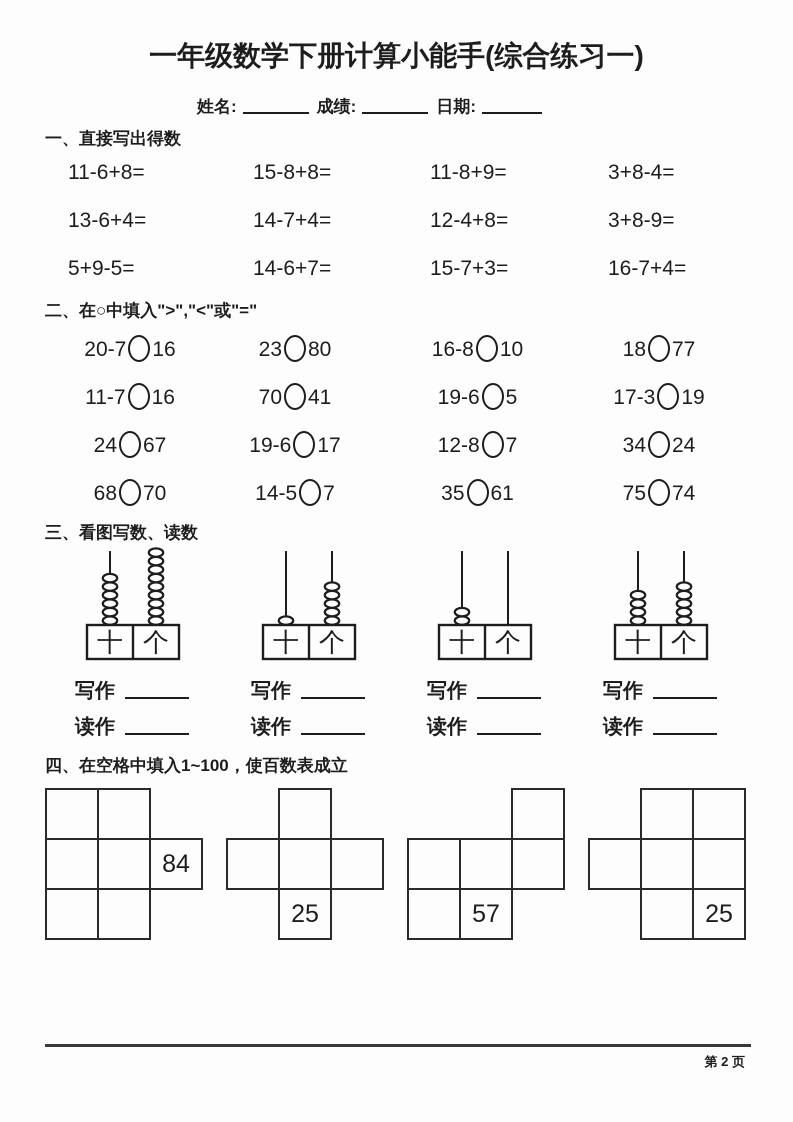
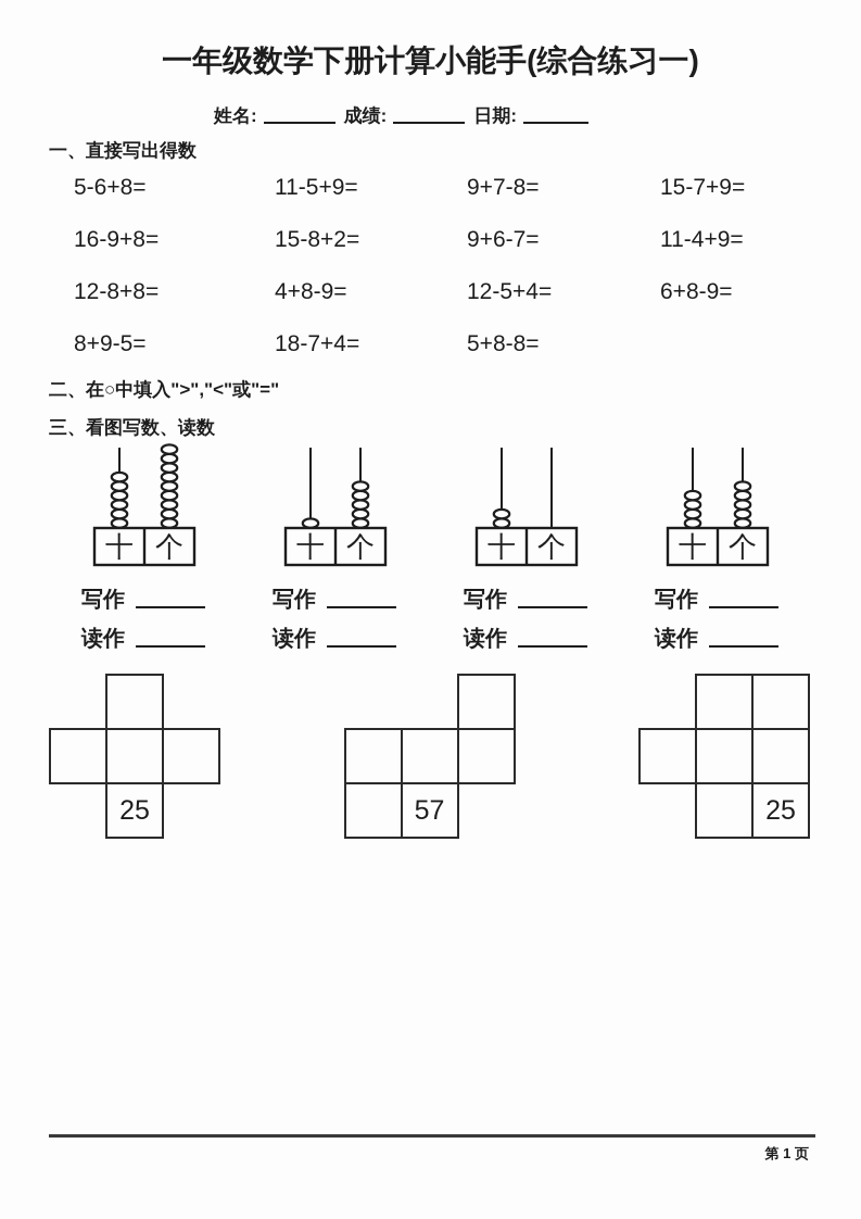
  一年级数学下册计算小能手(综合练习一)
  姓名: 成绩: 日期:
  一、直接写出得数
- 11-6+8=
+ 5-6+8=
+ 11-5+9=
+ 9+7-8=
+ 15-7+9=
+ 16-9+8=
- 15-8+8=
+ 15-8+2=
+ 9+6-7=
- 11-8+9=
+ 11-4+9=
- 3+8-4=
- 13-6+4=
- 14-7+4=
- 12-4+8=
+ 12-8+8=
+ 4+8-9=
+ 12-5+4=
- 3+8-9=
+ 6+8-9=
- 5+9-5=
+ 8+9-5=
- 14-6+7=
- 15-7+3=
- 16-7+4=
+ 18-7+4=
+ 5+8-8=
  二、在○中填入">","<"或"="
- 20-7 16
- 23 80
- 16-8 10
- 18 77
- 11-7 16
- 70 41
- 19-6 5
- 17-3 19
- 24 67
- 19-6 17
- 12-8 7
- 34 24
- 68 70
- 14-5 7
- 35 61
- 75 74
  三、看图写数、读数
  十
  个
  写作
  读作
  十
  个
  写作
  读作
  十
  个
  写作
  读作
  十
  个
  写作
  读作
- 四、在空格中填入1~100，使百数表成立
- 84
  25
  57
  25
- 第 2 页
+ 第 1 页
